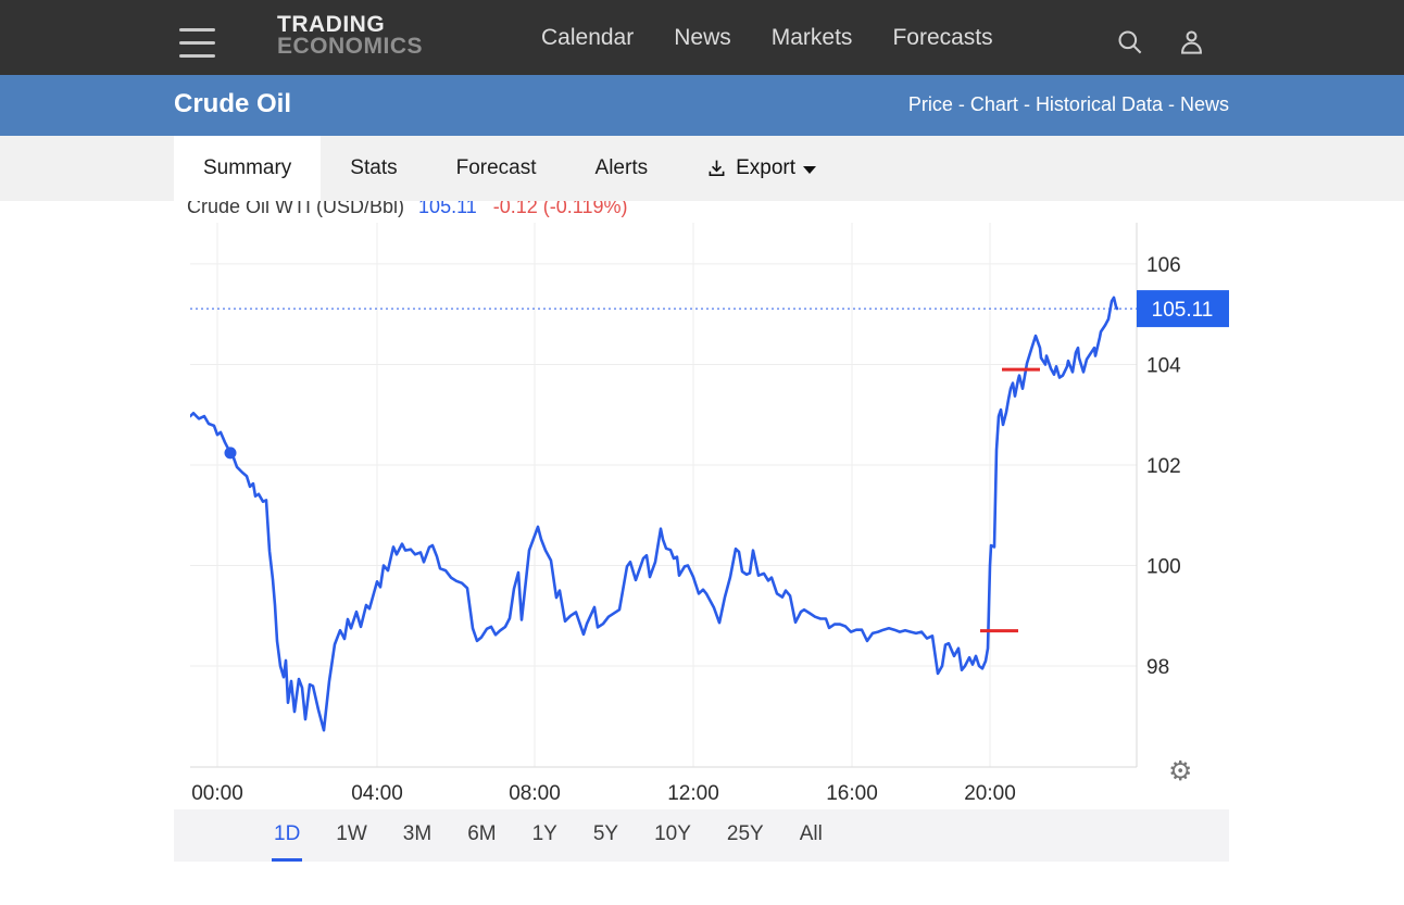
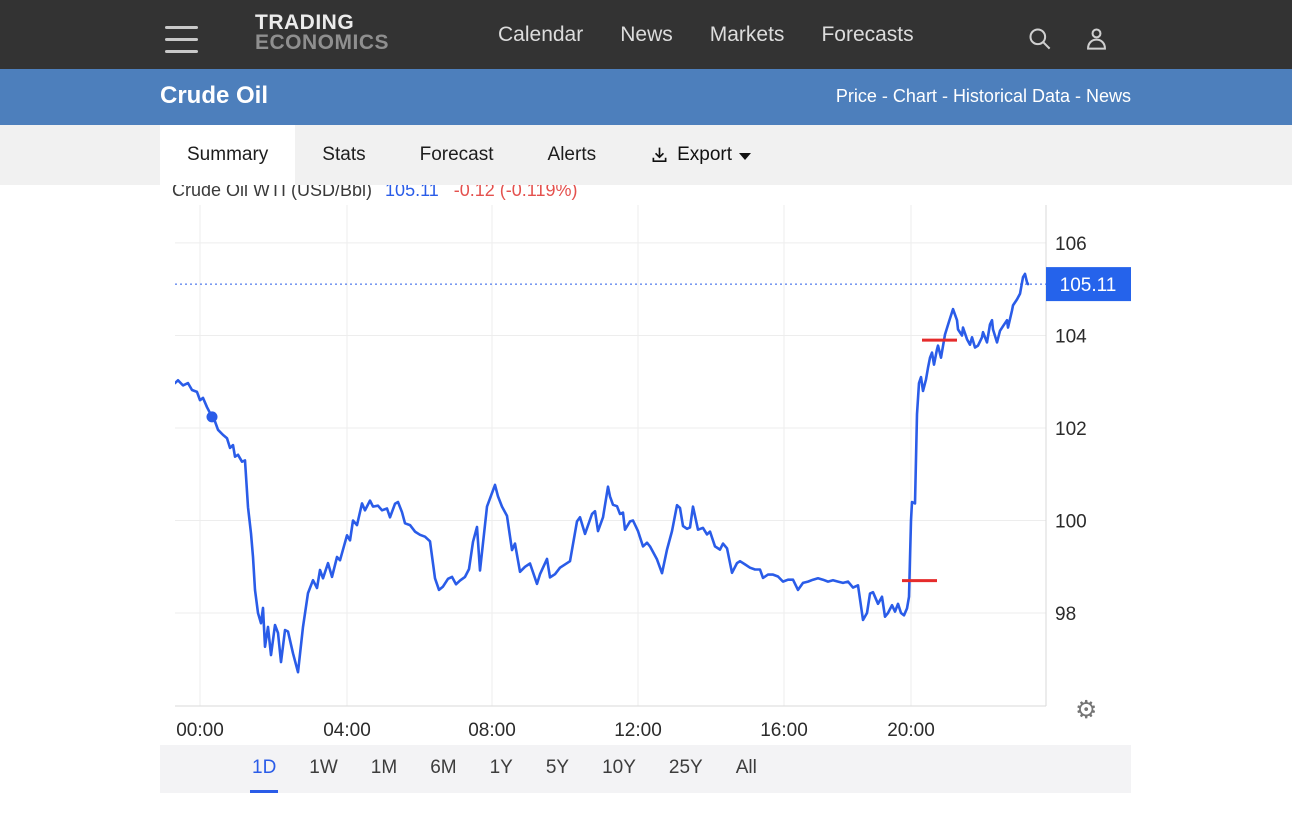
  TRADING
  ECONOMICS
  Calendar
  News
  Markets
  Forecasts
  Crude Oil
  Price - Chart - Historical Data - News
  Summary
  Stats
  Forecast
  Alerts
  Export
  Crude Oil WTI (USD/Bbl) 105.11 -0.12 (-0.119%)
  98
  100
  102
  104
  106
  00:00
  04:00
  08:00
  12:00
  16:00
  20:00
  105.11
  ⚙
  1D
  1W
- 3M
+ 1M
  6M
  1Y
  5Y
  10Y
  25Y
  All
